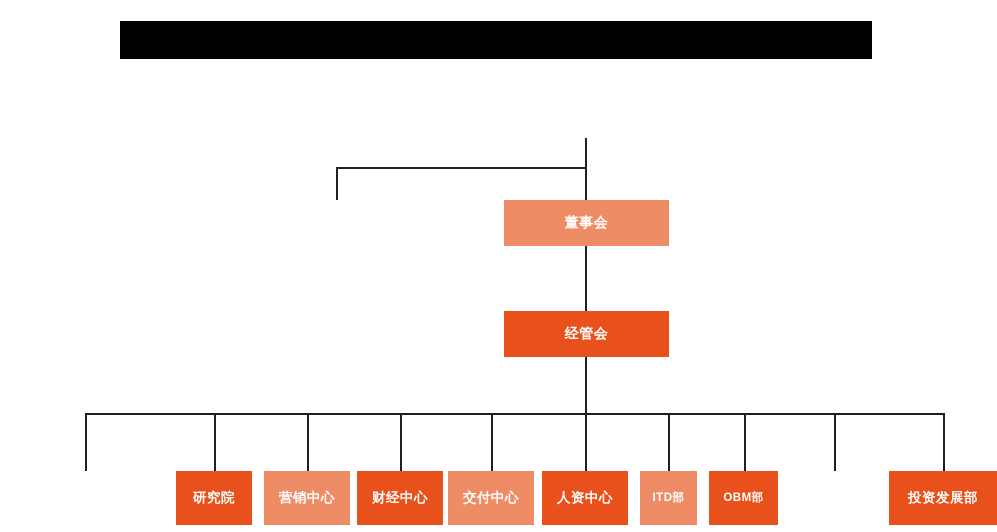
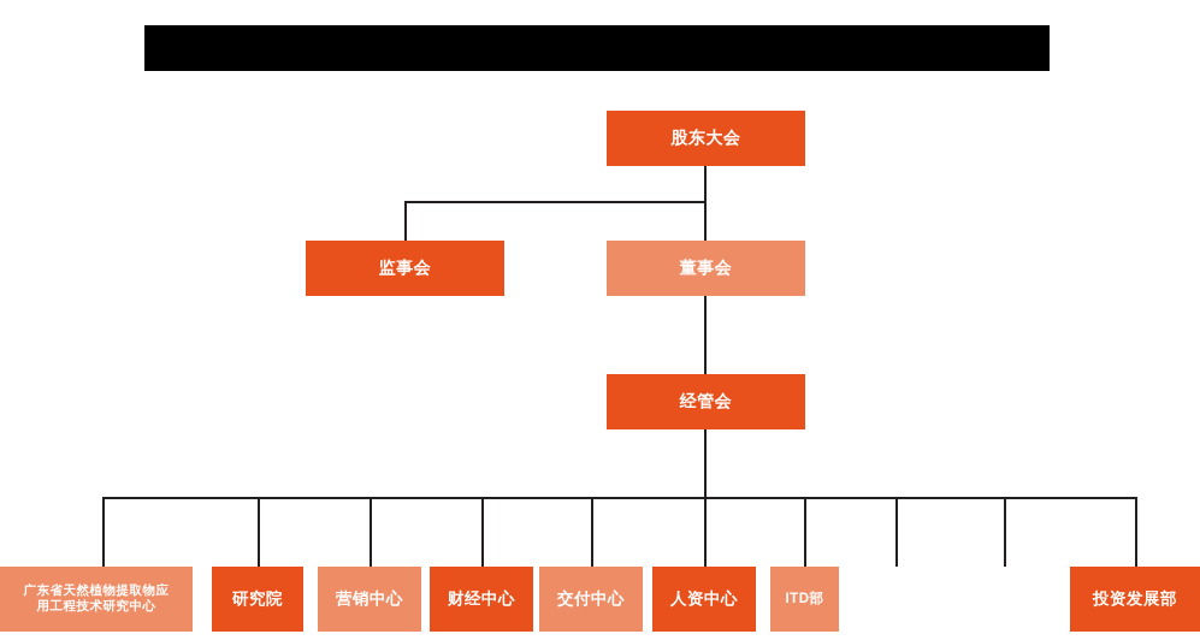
+ 股东大会
+ 监事会
  董事会
  经管会
+ 广东省天然植物提取物应
+ 用工程技术研究中心
  研究院
  营销中心
  财经中心
  交付中心
  人资中心
  ITD部
- OBM部
  投资发展部
